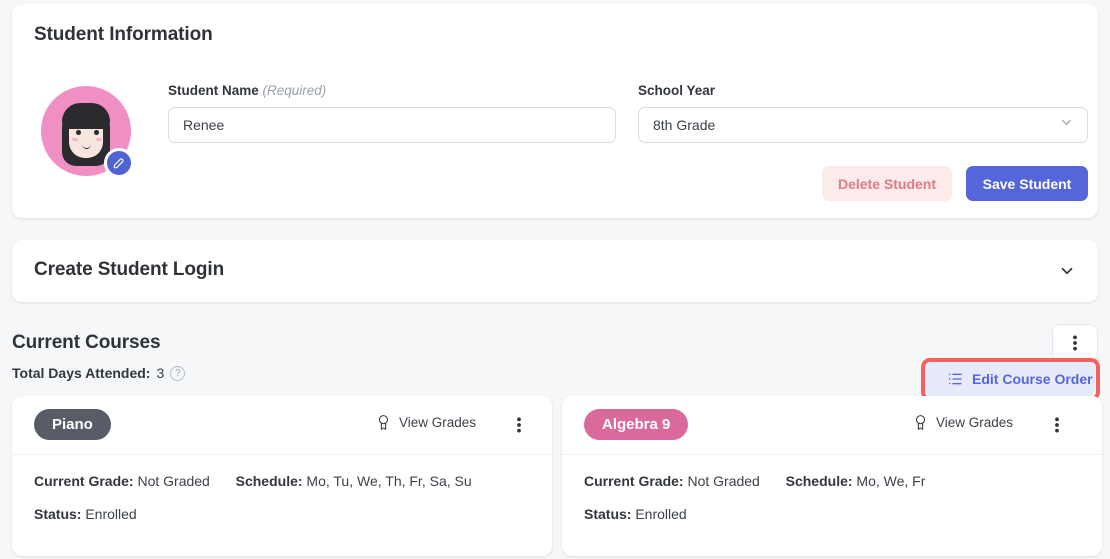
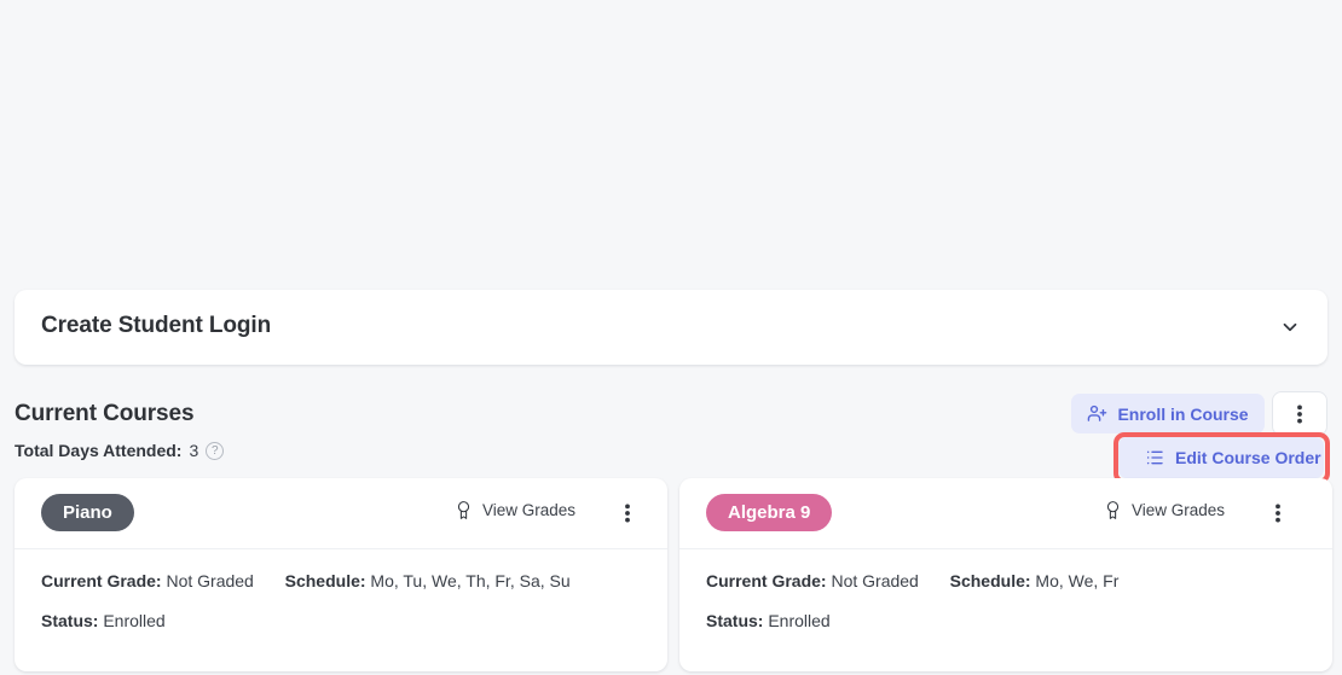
- Student Information
- Student Name (Required)
- Renee
- School Year
- 8th Grade
- Delete Student
- Save Student
  Create Student Login
  Current Courses
  Total Days Attended:
  3
  ?
+ Enroll in Course
  Edit Course Order
  Piano
  View Grades
  Current Grade: Not Graded Schedule: Mo, Tu, We, Th, Fr, Sa, Su
  Status: Enrolled
  Algebra 9
  View Grades
  Current Grade: Not Graded Schedule: Mo, We, Fr
  Status: Enrolled
